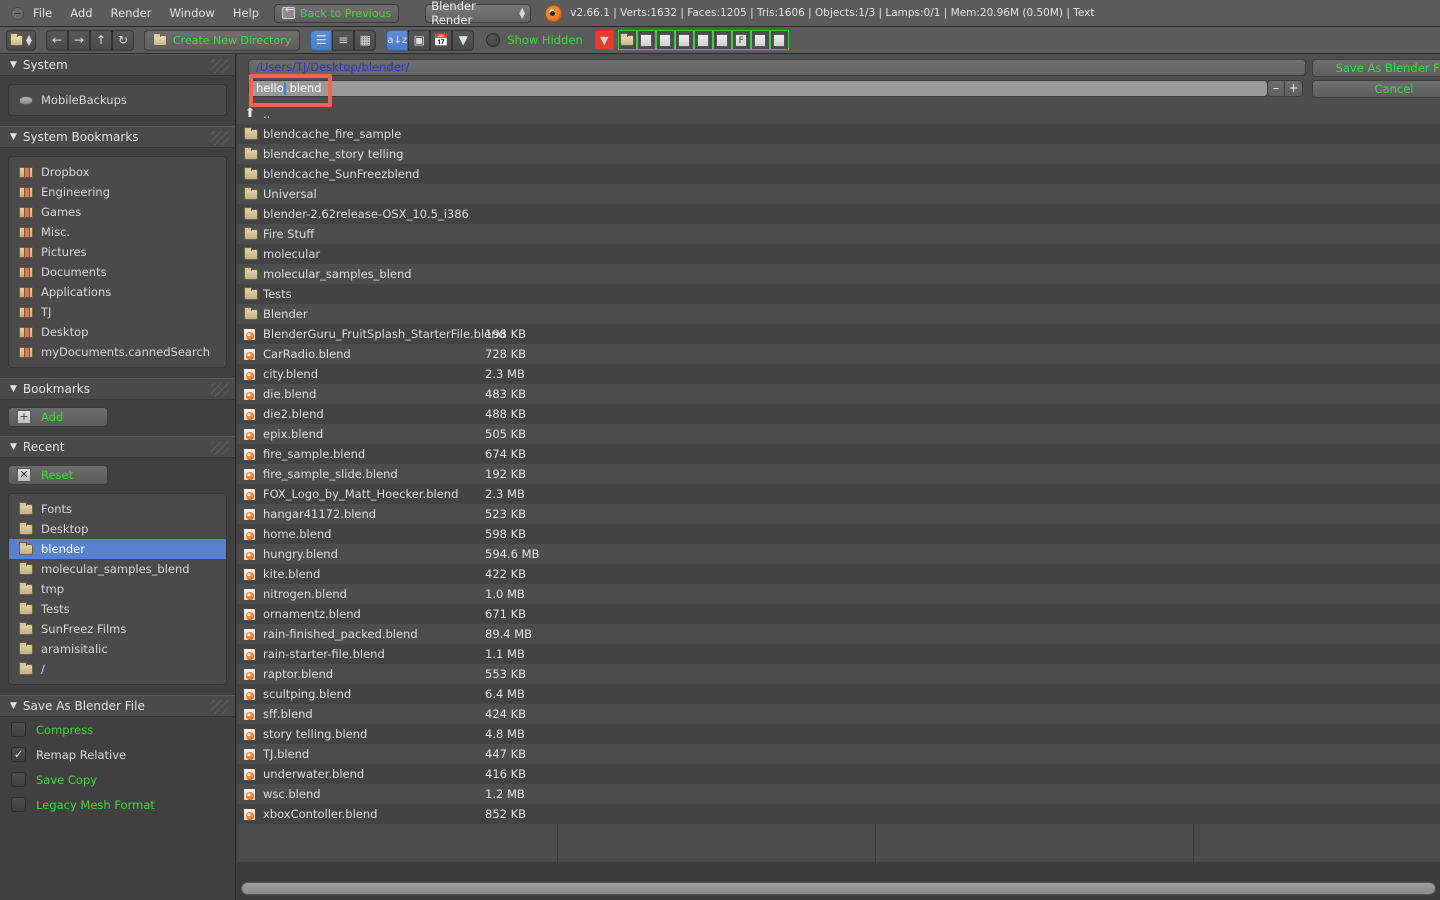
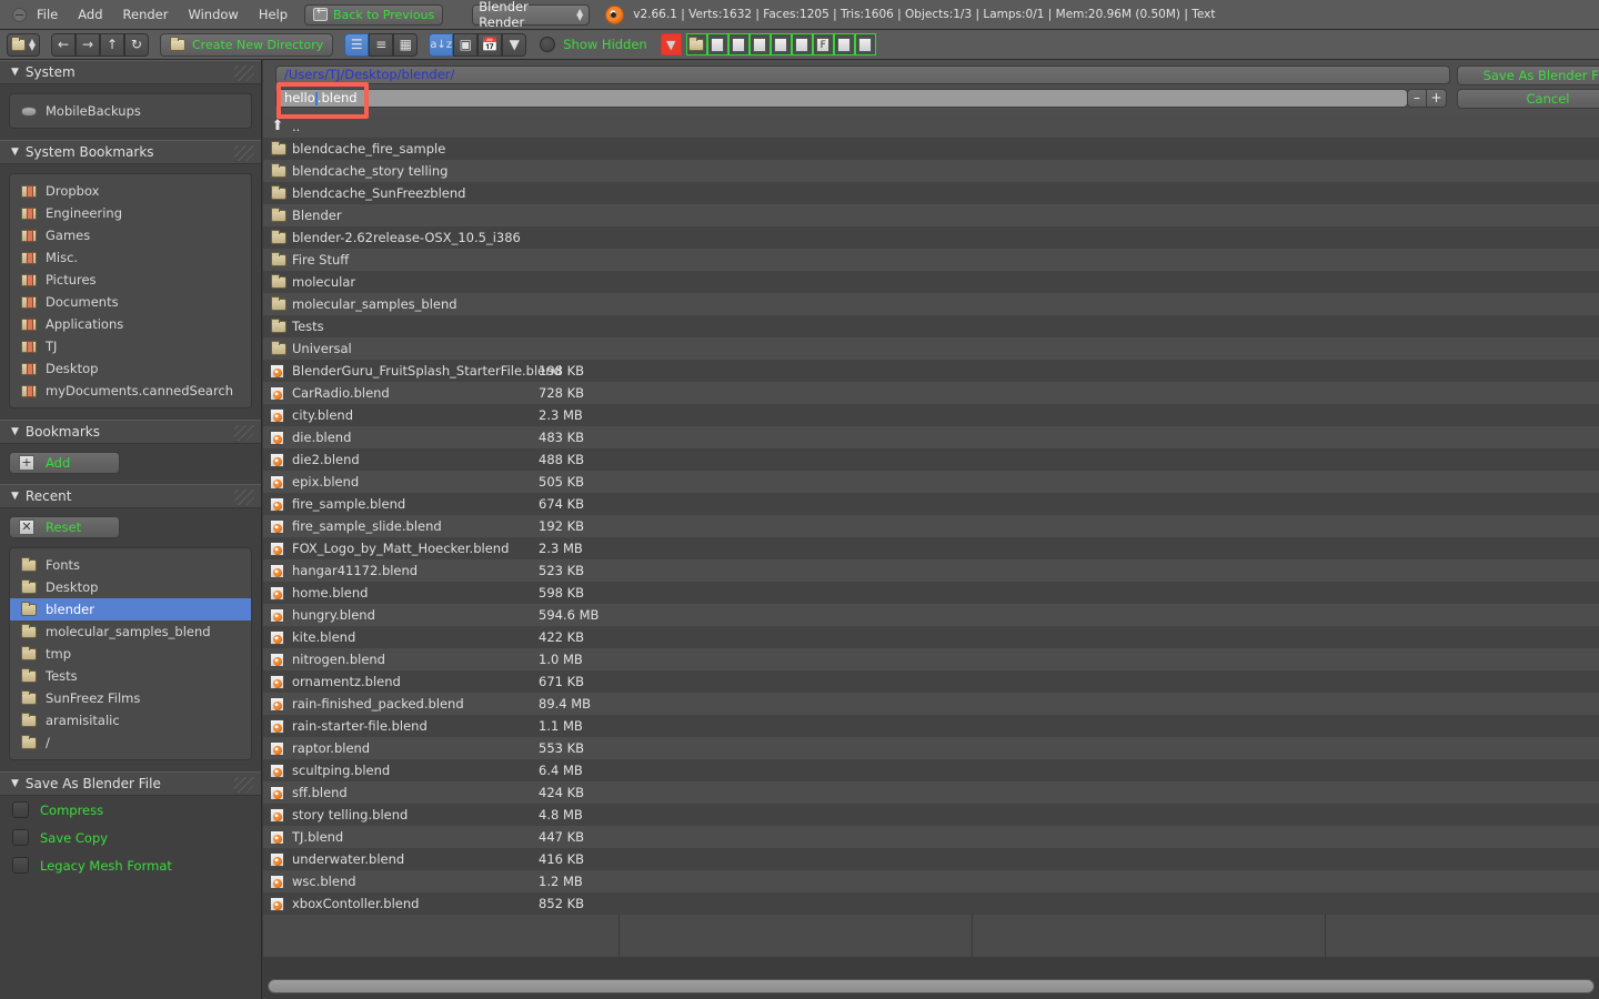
  File
  Add
  Render
  Window
  Help
  Back to Previous
  Blender Render
  ▲
  ▼
  v2.66.1 | Verts:1632 | Faces:1205 | Tris:1606 | Objects:1/3 | Lamps:0/1 | Mem:20.96M (0.50M) | Text
  ▲
  ▼
  ←
  →
  ↑
  ↻
  Create New Directory
  ☰
  ≡
  ▦
  a↓z
  ▣
  📅
  ▼
  Show Hidden
  ▼
  F
  ▼
  System
  MobileBackups
  ▼
  System Bookmarks
  Dropbox
  Engineering
  Games
  Misc.
  Pictures
  Documents
  Applications
  TJ
  Desktop
  myDocuments.cannedSearch
  ▼
  Bookmarks
  +
  Add
  ▼
  Recent
  ✕
  Reset
  Fonts
  Desktop
  blender
  molecular_samples_blend
  tmp
  Tests
  SunFreez Films
  aramisitalic
  /
  ▼
  Save As Blender File
  Compress
- ✓
- Remap Relative
  Save Copy
  Legacy Mesh Format
  /Users/TJ/Desktop/blender/
  hello
  .blend
  –
  +
  Save As Blender F
  Cancel
  ⬆
  ..
  blendcache_fire_sample
  blendcache_story telling
  blendcache_SunFreezblend
- Universal
+ Blender
  blender-2.62release-OSX_10.5_i386
  Fire Stuff
  molecular
  molecular_samples_blend
  Tests
- Blender
+ Universal
  BlenderGuru_FruitSplash_StarterFile.blend
  198 KB
  CarRadio.blend
  728 KB
  city.blend
  2.3 MB
  die.blend
  483 KB
  die2.blend
  488 KB
  epix.blend
  505 KB
  fire_sample.blend
  674 KB
  fire_sample_slide.blend
  192 KB
  FOX_Logo_by_Matt_Hoecker.blend
  2.3 MB
  hangar41172.blend
  523 KB
  home.blend
  598 KB
  hungry.blend
  594.6 MB
  kite.blend
  422 KB
  nitrogen.blend
  1.0 MB
  ornamentz.blend
  671 KB
  rain-finished_packed.blend
  89.4 MB
  rain-starter-file.blend
  1.1 MB
  raptor.blend
  553 KB
  scultping.blend
  6.4 MB
  sff.blend
  424 KB
  story telling.blend
  4.8 MB
  TJ.blend
  447 KB
  underwater.blend
  416 KB
  wsc.blend
  1.2 MB
  xboxContoller.blend
  852 KB
